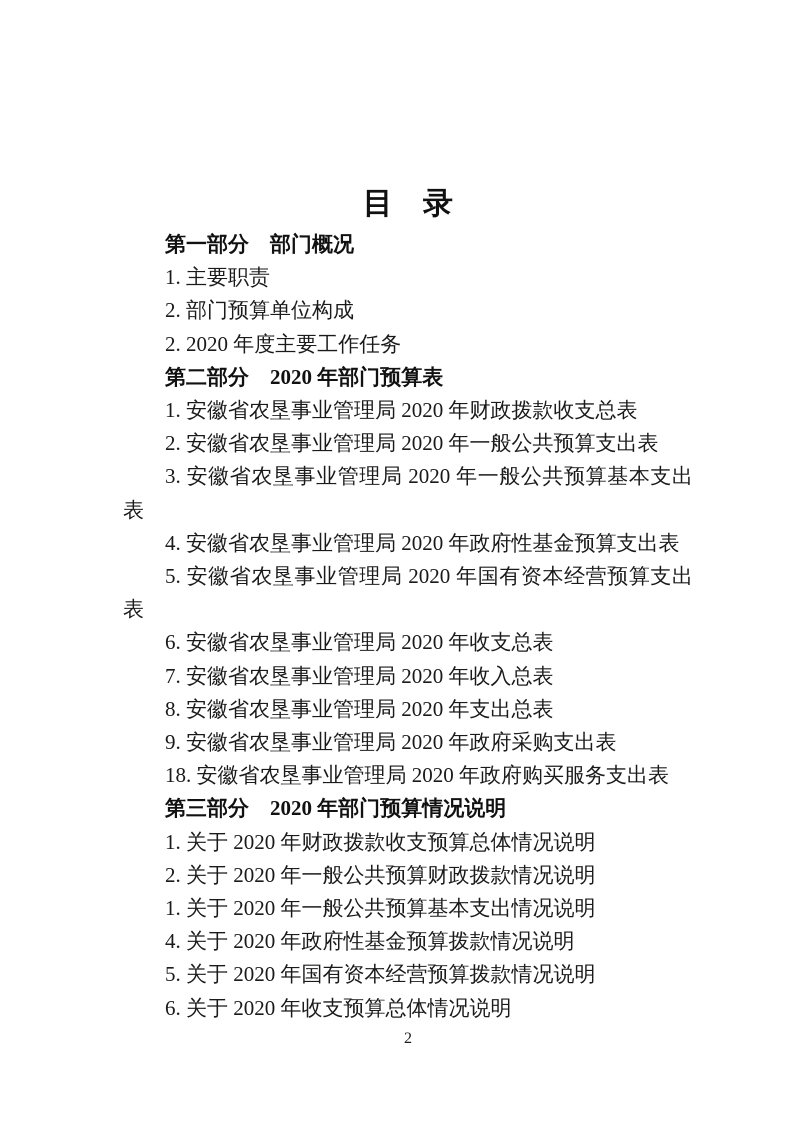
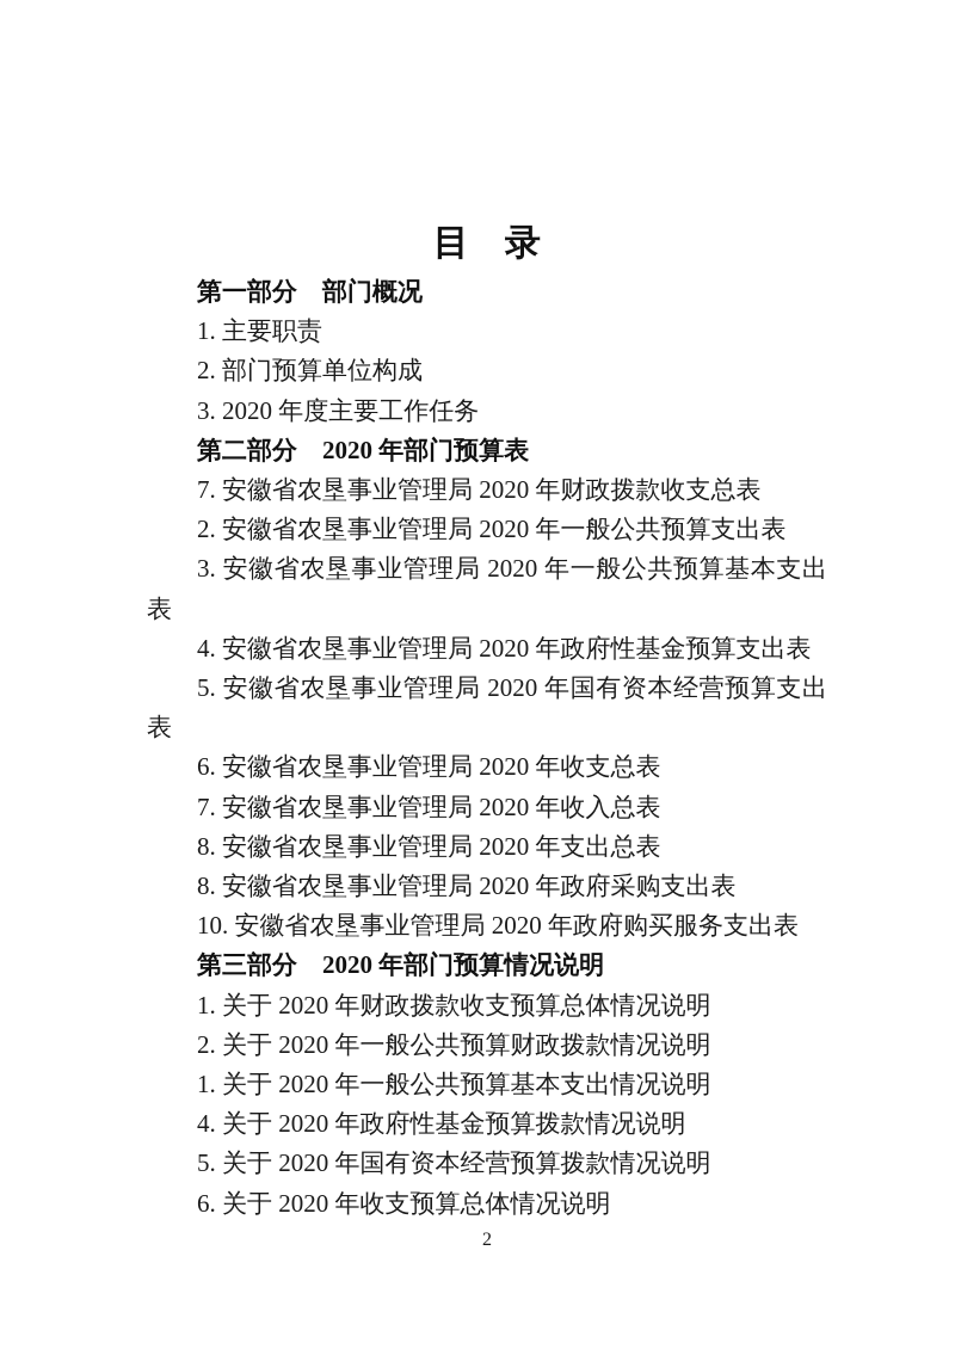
  目 录
  第一部分 部门概况
  1. 主要职责
  2. 部门预算单位构成
- 2. 2020 年度主要工作任务
+ 3. 2020 年度主要工作任务
  第二部分 2020 年部门预算表
- 1. 安徽省农垦事业管理局 2020 年财政拨款收支总表
+ 7. 安徽省农垦事业管理局 2020 年财政拨款收支总表
  2. 安徽省农垦事业管理局 2020 年一般公共预算支出表
  3. 安徽省农垦事业管理局 2020 年一般公共预算基本支出
  表
  4. 安徽省农垦事业管理局 2020 年政府性基金预算支出表
  5. 安徽省农垦事业管理局 2020 年国有资本经营预算支出
  表
  6. 安徽省农垦事业管理局 2020 年收支总表
  7. 安徽省农垦事业管理局 2020 年收入总表
  8. 安徽省农垦事业管理局 2020 年支出总表
- 9. 安徽省农垦事业管理局 2020 年政府采购支出表
+ 8. 安徽省农垦事业管理局 2020 年政府采购支出表
- 18. 安徽省农垦事业管理局 2020 年政府购买服务支出表
+ 10. 安徽省农垦事业管理局 2020 年政府购买服务支出表
  第三部分 2020 年部门预算情况说明
  1. 关于 2020 年财政拨款收支预算总体情况说明
  2. 关于 2020 年一般公共预算财政拨款情况说明
  1. 关于 2020 年一般公共预算基本支出情况说明
  4. 关于 2020 年政府性基金预算拨款情况说明
  5. 关于 2020 年国有资本经营预算拨款情况说明
  6. 关于 2020 年收支预算总体情况说明
  2
